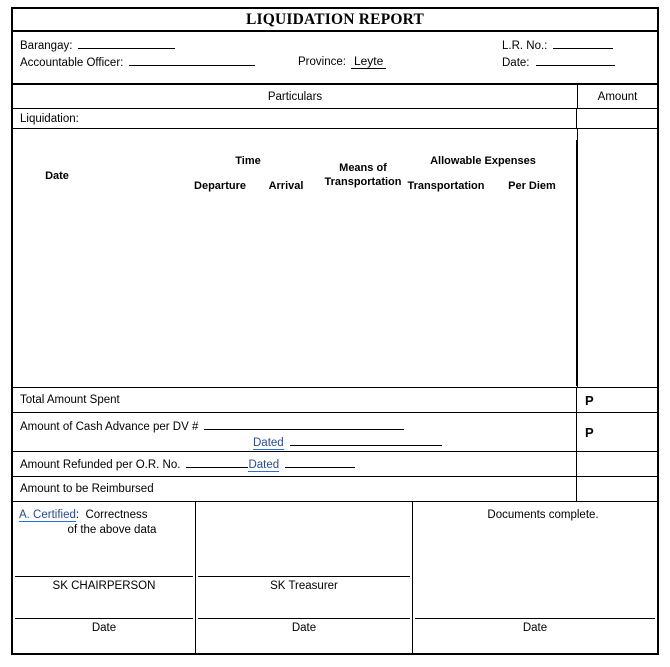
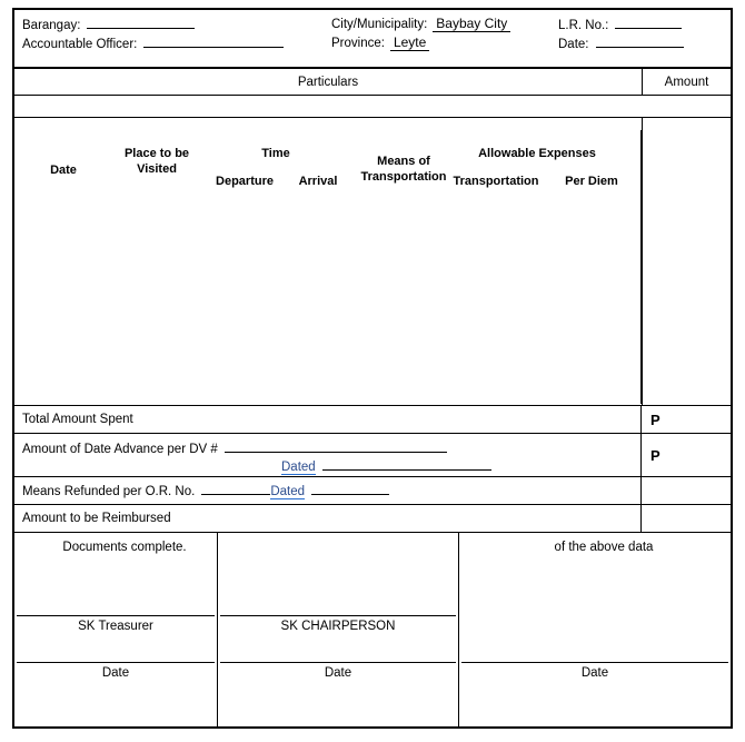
- LIQUIDATION REPORT
  Barangay:
  Accountable Officer:
+ City/Municipality:
+ Baybay City
  Province:
  Leyte
  L.R. No.:
  Date:
  Particulars
  Amount
- Liquidation:
  Date
+ Place to be
+ Visited
  Time
  Departure
  Arrival
  Means of
  Transportation
  Allowable Expenses
  Transportation
  Per Diem
  Total Amount Spent
  P
- Amount of Cash Advance per DV #
+ Amount of Date Advance per DV #
  Dated
  P
- Amount Refunded per O.R. No.
+ Means Refunded per O.R. No.
  Dated
  Amount to be Reimbursed
- A. Certified: Correctness
- of the above data
+ Documents complete.
- SK CHAIRPERSON
+ SK Treasurer
  Date
- SK Treasurer
+ SK CHAIRPERSON
  Date
- Documents complete.
+ of the above data
  Date
